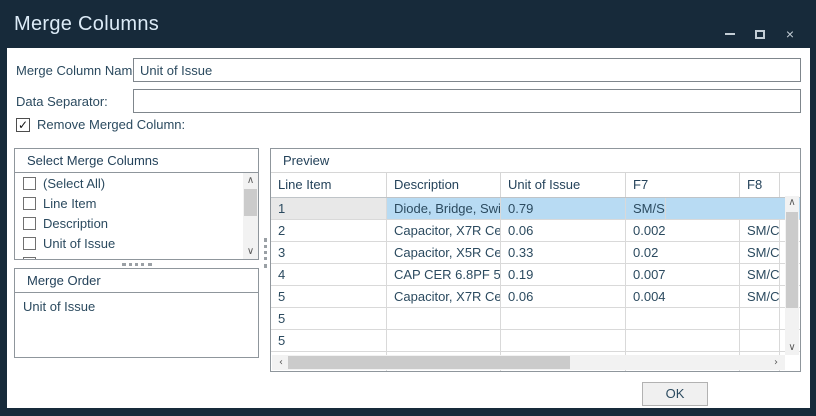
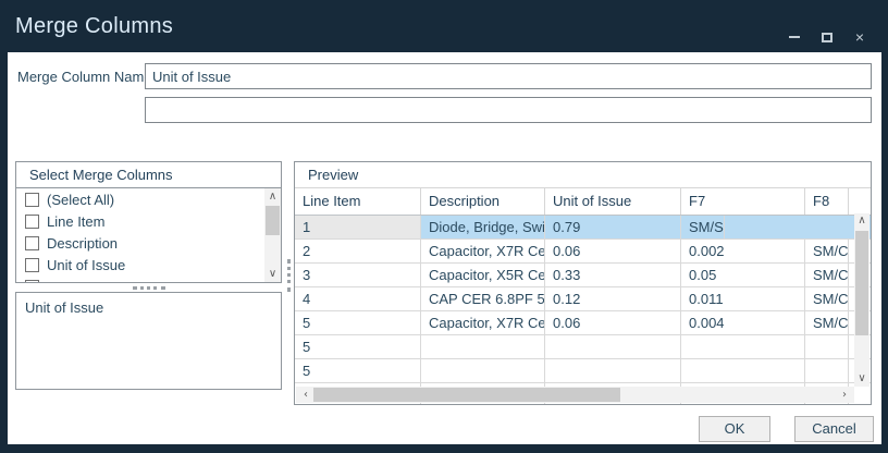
  Merge Columns
  ×
  Merge Column Nam
  Unit of Issue
- Data Separator:
- ✓
- Remove Merged Column:
  Select Merge Columns
  (Select All)
  Line Item
  Description
  Unit of Issue
  ∧
  ∨
- Merge Order
  Unit of Issue
  Preview
  Line Item
  Description
  Unit of Issue
  F7
  F8
  1
  Diode, Bridge, Swi
  0.79
  SM/S
  2
  Capacitor, X7R Ce
  0.06
  0.002
  SM/C
  3
  Capacitor, X5R Ce
  0.33
- 0.02
+ 0.05
  SM/C
  4
  CAP CER 6.8PF 5
- 0.19
+ 0.12
- 0.007
+ 0.011
  SM/C
  5
  Capacitor, X7R Ce
  0.06
  0.004
  SM/C
  5
  5
  ∧
  ∨
  ‹
  ›
  OK
+ Cancel
